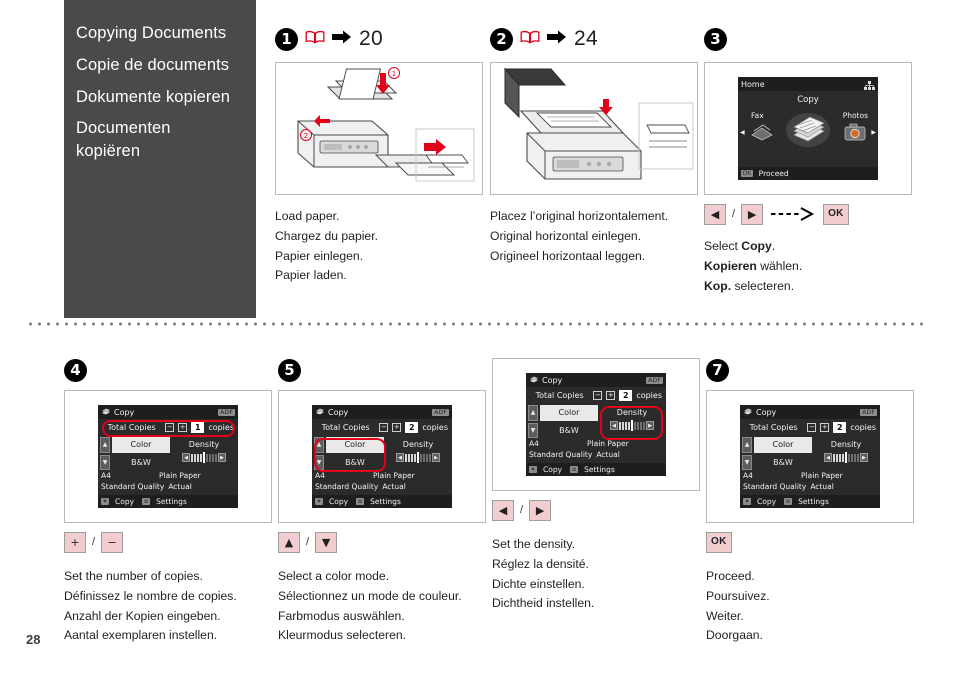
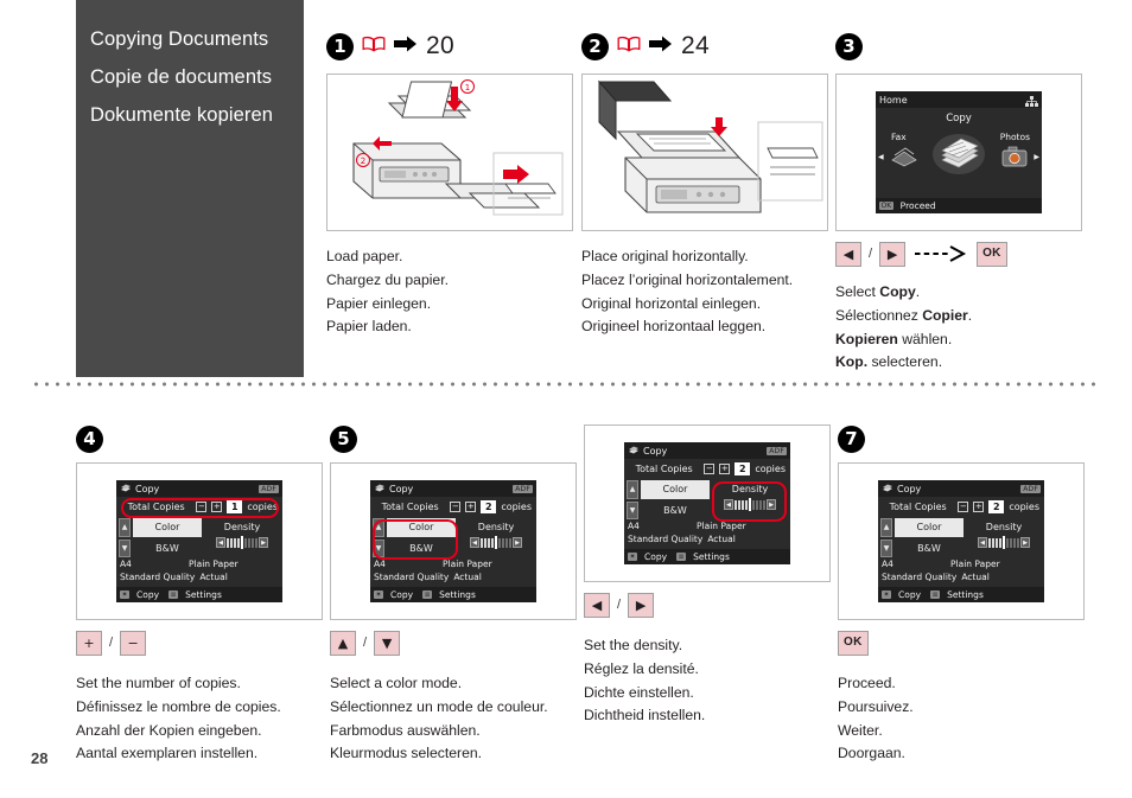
  Copying Documents
  Copie de documents
  Dokumente kopieren
- Documenten kopiëren
  1
  20
  1
  2
  Load paper.
  Chargez du papier.
  Papier einlegen.
  Papier laden.
  2
  24
+ Place original horizontally.
  Placez l’original horizontalement.
  Original horizontal einlegen.
  Origineel horizontaal leggen.
  3
  Home
  Copy
  Fax
  Photos
  Proceed
  ◀
  /
  ▶
  OK
  Select Copy.
+ Sélectionnez Copier.
  Kopieren wählen.
  Kop. selecteren.
  4
  Copy
  Total Copies
  −
  +
  1
  copies
  Color
  B&W
  Density
  A4
  Plain Paper
  Standard Quality
  Actual
  Copy
  Settings
  +
  /
  −
  Set the number of copies.
  Définissez le nombre de copies.
  Anzahl der Kopien eingeben.
  Aantal exemplaren instellen.
  5
  Copy
  Total Copies
  −
  +
  2
  copies
  Color
  B&W
  Density
  A4
  Plain Paper
  Standard Quality
  Actual
  Copy
  Settings
  ▲
  /
  ▼
  Select a color mode.
  Sélectionnez un mode de couleur.
  Farbmodus auswählen.
  Kleurmodus selecteren.
  Copy
  Total Copies
  −
  +
  2
  copies
  Color
  B&W
  Density
  A4
  Plain Paper
  Standard Quality
  Actual
  Copy
  Settings
  ◀
  /
  ▶
  Set the density.
  Réglez la densité.
  Dichte einstellen.
  Dichtheid instellen.
  7
  Copy
  Total Copies
  −
  +
  2
  copies
  Color
  B&W
  Density
  A4
  Plain Paper
  Standard Quality
  Actual
  Copy
  Settings
  OK
  Proceed.
  Poursuivez.
  Weiter.
  Doorgaan.
  28
